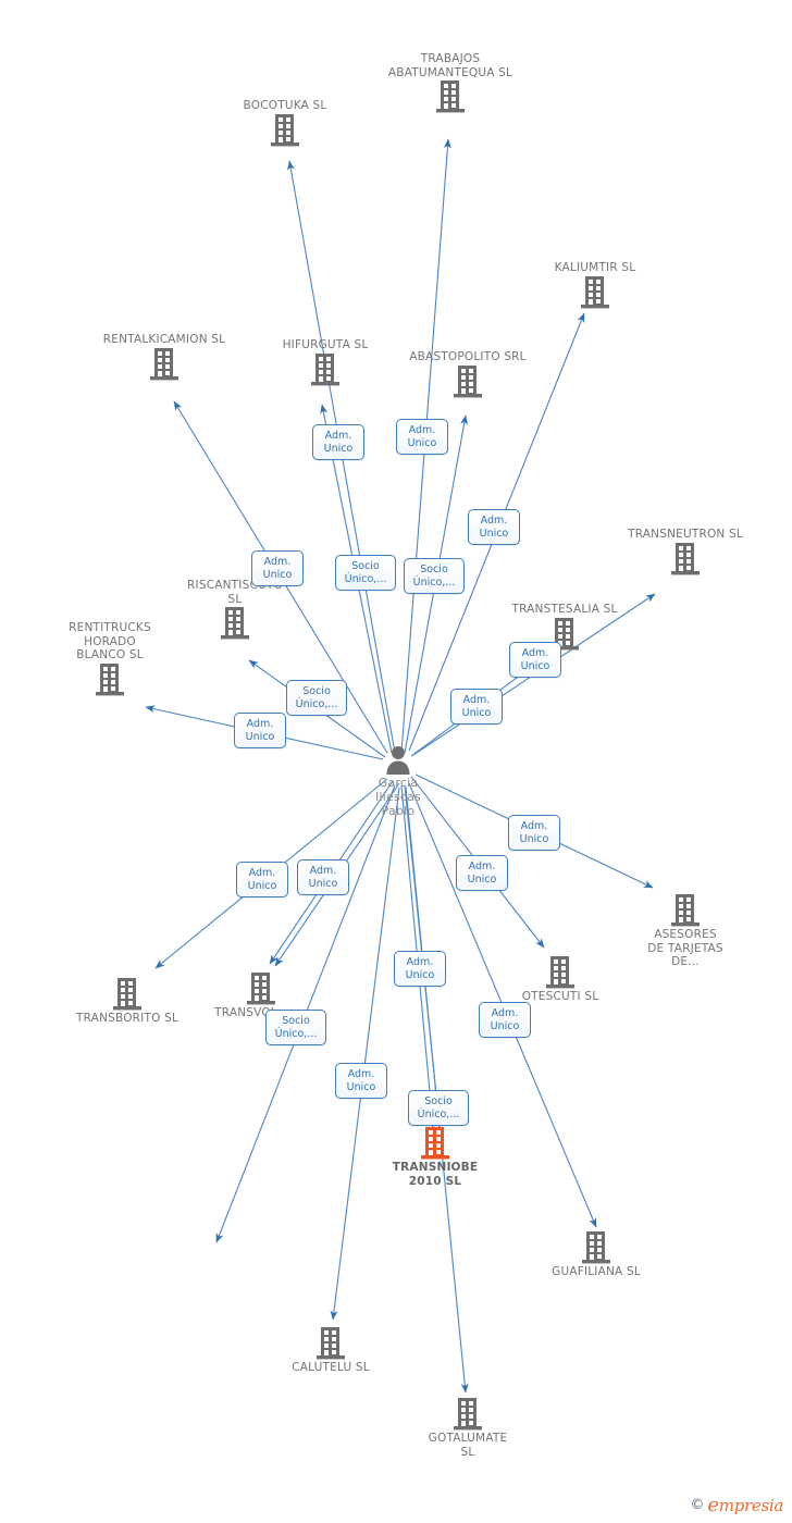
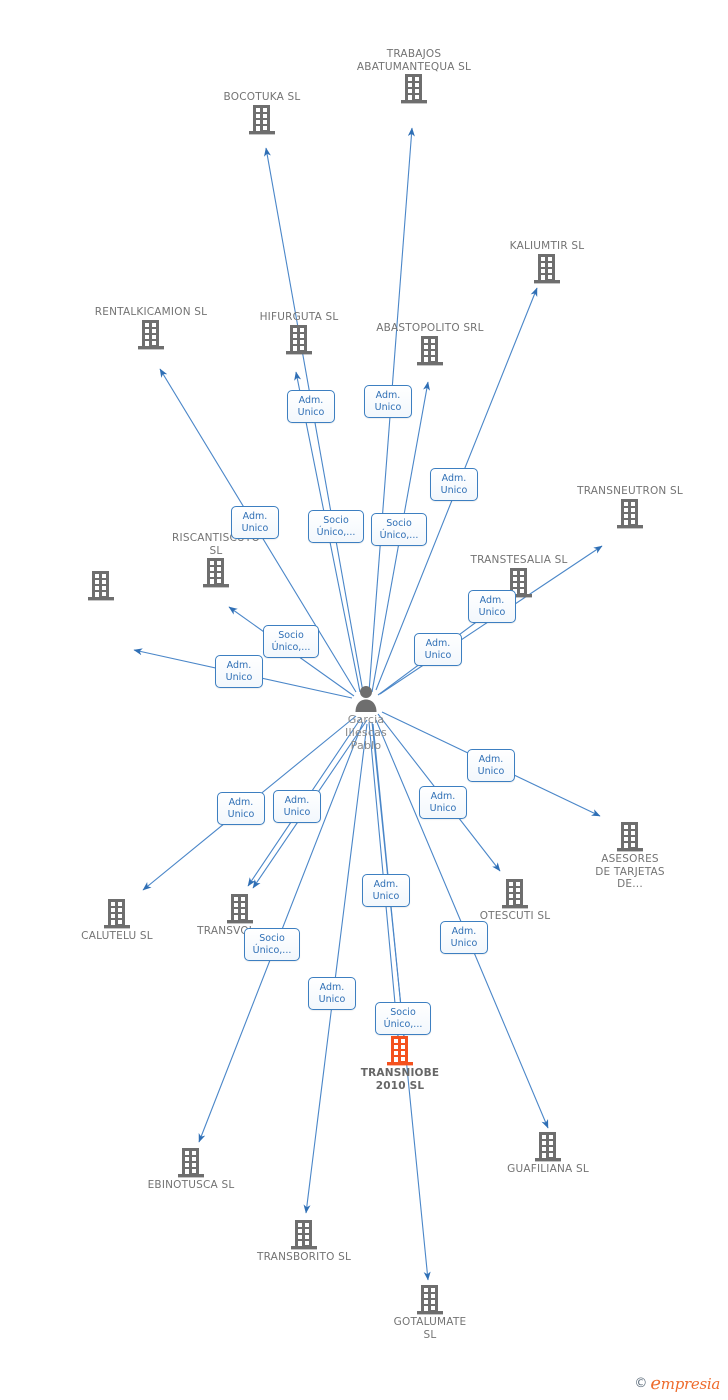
  BOCOTUKA SL
  TRABAJOS
  ABATUMANTEQUA SL
  KALIUMTIR SL
  RENTALKICAMION SL
  HIFURGUTA SL
  ABASTOPOLITO SRL
  TRANSNEUTRON SL
  SL
  TRANSTESALIA SL
- RENTITRUCKS
- HORADO
- BLANCO SL
  ASESORES
  DE TARJETAS
  DE...
  OTESCUTI SL
- TRANSBORITO SL
+ CALUTELU SL
  TRANSV
  TRANSNIOBE
  2010 SL
  GUAFILIANA SL
+ EBINOTUSCA SL
- CALUTELU SL
+ TRANSBORITO SL
  GOTALUMATE
  SL
  Garcia
  Illescas
  Pablo
  Socio
  Único,...
  Socio
  Único,...
  Adm.
  Unico
  Adm.
  Unico
  Adm.
  Unico
  Adm.
  Unico
  Adm.
  Unico
  Socio
  Único,...
  Adm.
  Unico
  Adm.
  Unico
  Adm.
  Unico
  Adm.
  Unico
  Adm.
  Unico
  Adm.
  Unico
  Socio
  Único,...
  Socio
  Único,...
  Adm.
  Unico
  Adm.
  Unico
  Adm.
  Unico
  ©
  empresia
